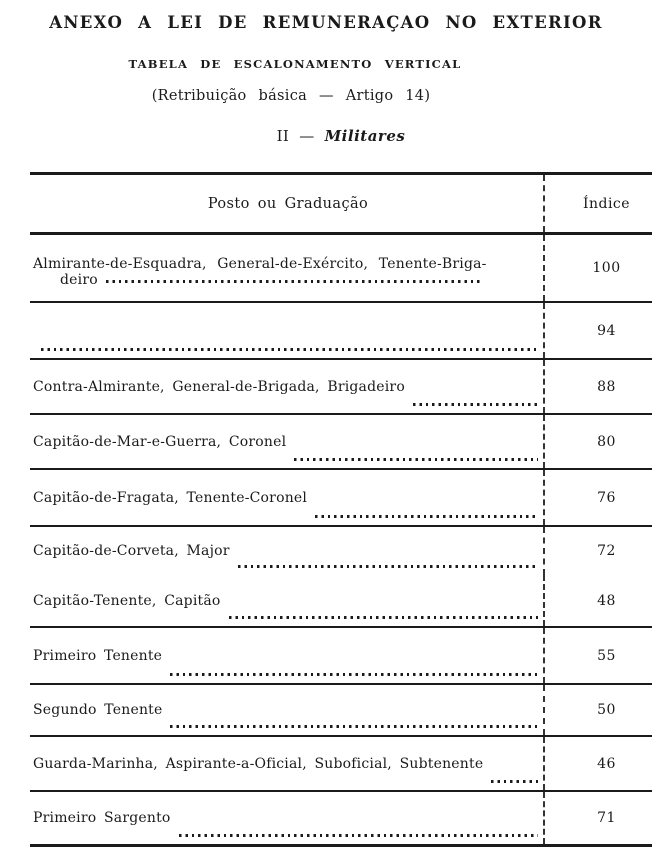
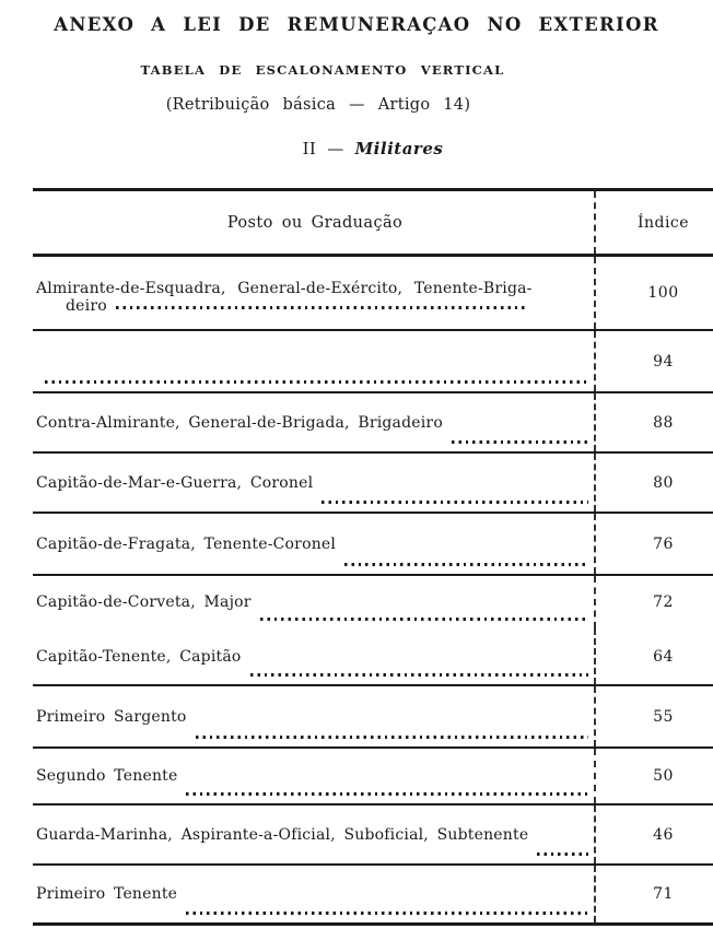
  ANEXO A LEI DE REMUNERAÇAO NO EXTERIOR
  TABELA DE ESCALONAMENTO VERTICAL
  (Retribuição básica — Artigo 14)
  II — Militares
  Posto ou Graduação
  Índice
  Almirante-de-Esquadra, General-de-Exército, Tenente-Briga-
  deiro
  100
  94
  Contra-Almirante, General-de-Brigada, Brigadeiro
  88
  Capitão-de-Mar-e-Guerra, Coronel
  80
  Capitão-de-Fragata, Tenente-Coronel
  76
  Capitão-de-Corveta, Major
  72
  Capitão-Tenente, Capitão
- 48
+ 64
- Primeiro Tenente
+ Primeiro Sargento
  55
  Segundo Tenente
  50
  Guarda-Marinha, Aspirante-a-Oficial, Suboficial, Subtenente
  46
- Primeiro Sargento
+ Primeiro Tenente
  71
